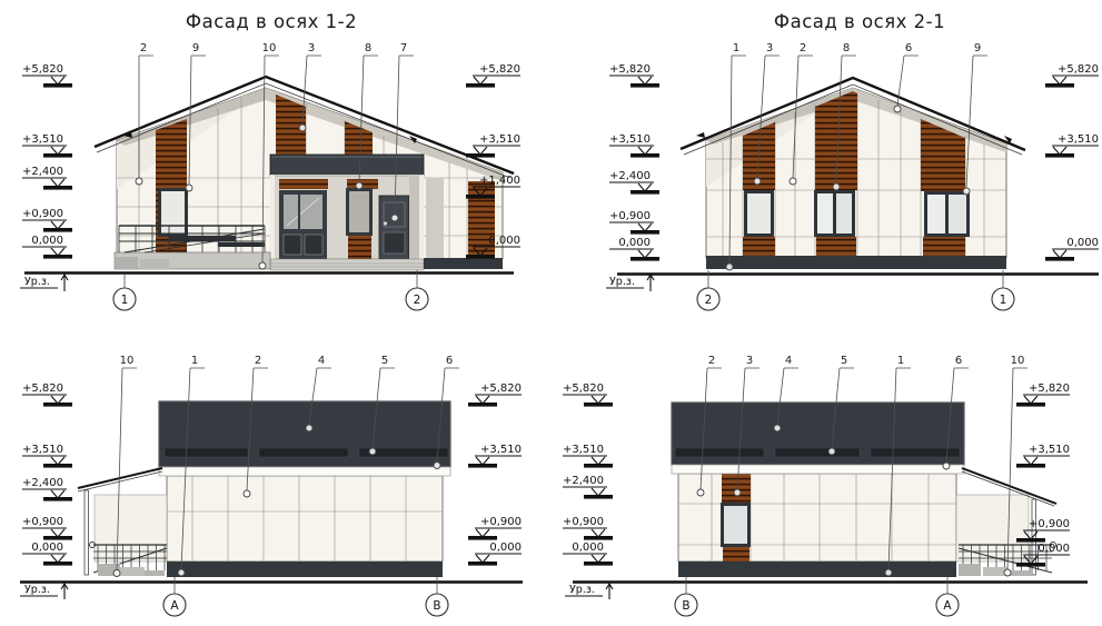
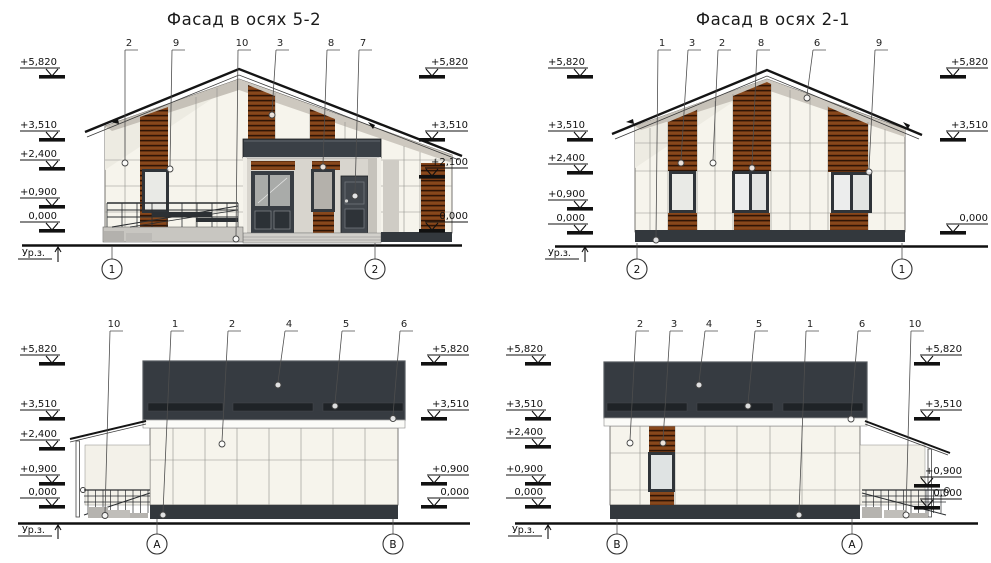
- Фасад в осях 1-2
+ Фасад в осях 5-2
  2
  9
  10
  3
  8
  7
  +5,820
  +3,510
  +2,400
  +0,900
  0,000
  +5,820
  +3,510
- +1,400
+ +2,100
  0,000
  Ур.з.
  1
  2
  Фасад в осях 2-1
  1
  3
  2
  8
  6
  9
  +5,820
  +3,510
  +2,400
  +0,900
  0,000
  +5,820
  +3,510
  0,000
  Ур.з.
  2
  1
  10
  1
  2
  4
  5
  6
  +5,820
  +3,510
  +2,400
  +0,900
  0,000
  +5,820
  +3,510
  +0,900
  0,000
  Ур.з.
  А
  В
  2
  3
  4
  5
  1
  6
  10
  +5,820
  +3,510
  +2,400
  +0,900
  0,000
  +5,820
  +3,510
  +0,900
  0,000
  Ур.з.
  В
  А
